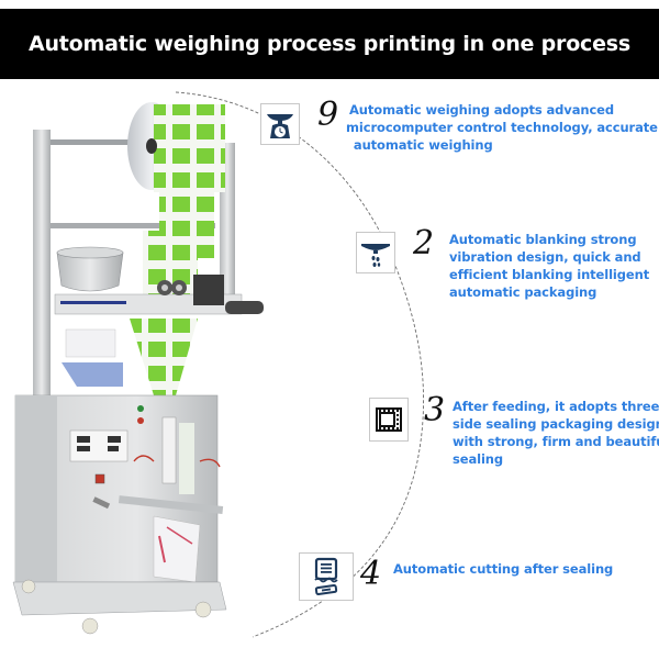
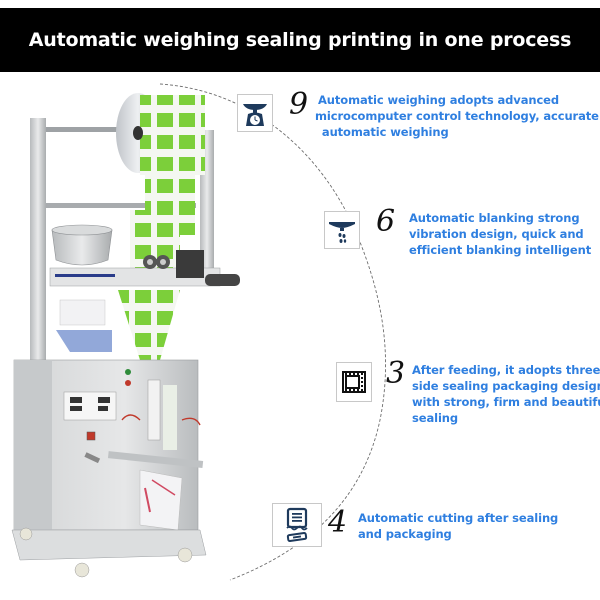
- Automatic weighing process printing in one process
+ Automatic weighing sealing printing in one process
  9
  Automatic weighing adopts advanced
  microcomputer control technology, accurate
  automatic weighing
- 2
+ 6
  Automatic blanking strong
  vibration design, quick and
  efficient blanking intelligent
- automatic packaging
  3
  After feeding, it adopts three
  side sealing packaging desig
  with strong, firm and beautif
  sealing
  4
  Automatic cutting after sealing
+ and packaging
